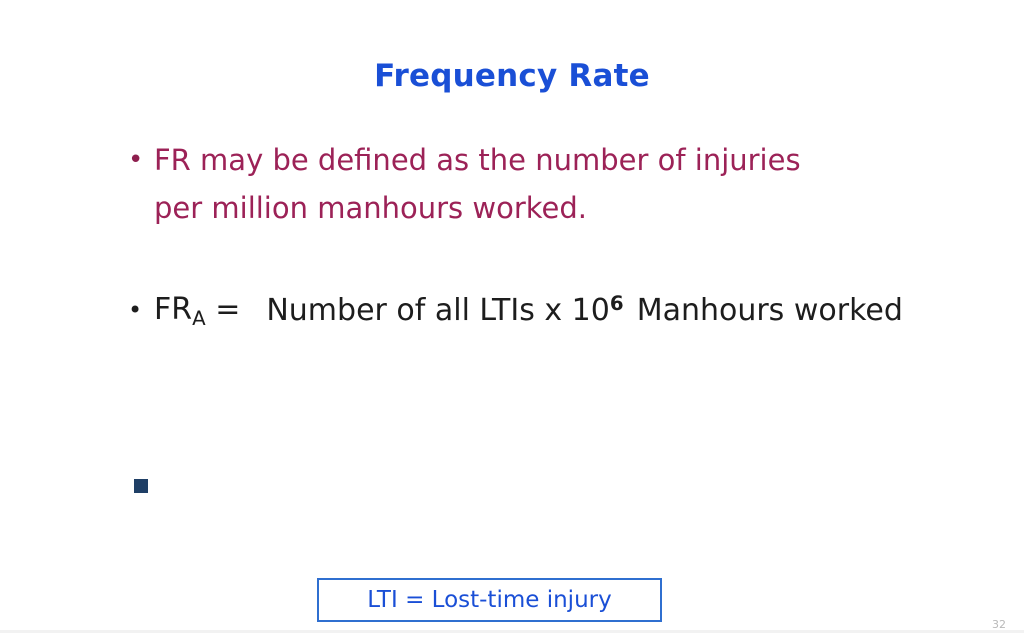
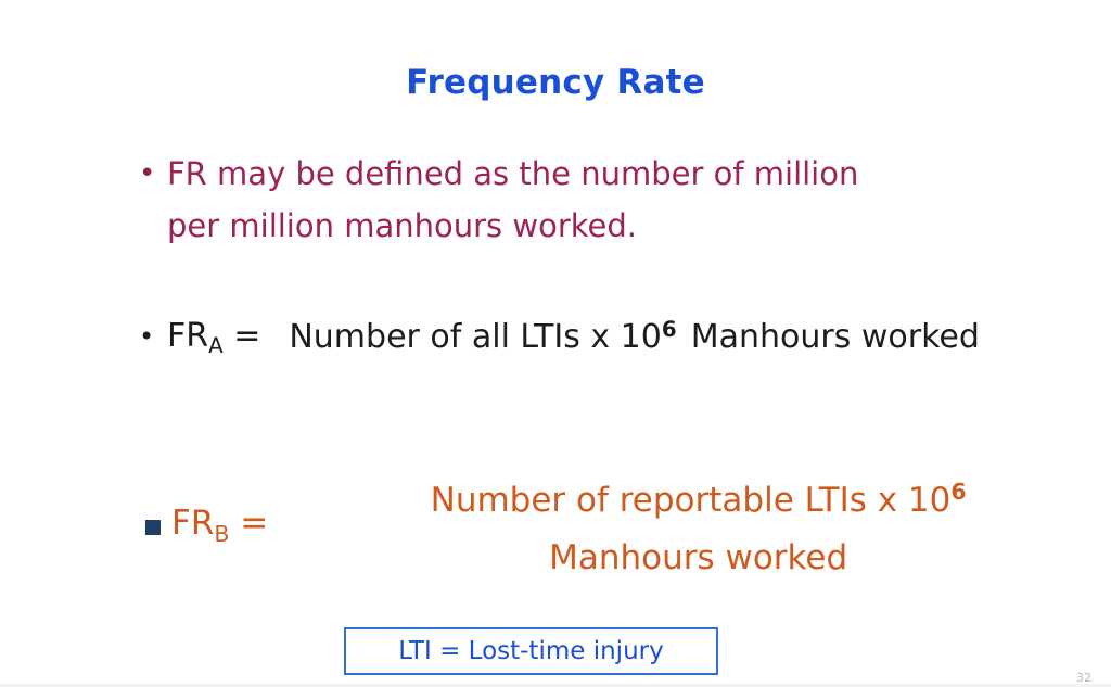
  Frequency Rate
  •
- FR may be defined as the number of injuries per million manhours worked.
+ FR may be defined as the number of million per million manhours worked.
  •
  FRA =
  Number of all LTIs x 106 Manhours worked
+ FRB =
+ Number of reportable LTIs x 106 Manhours worked
  LTI = Lost-time injury
  32
